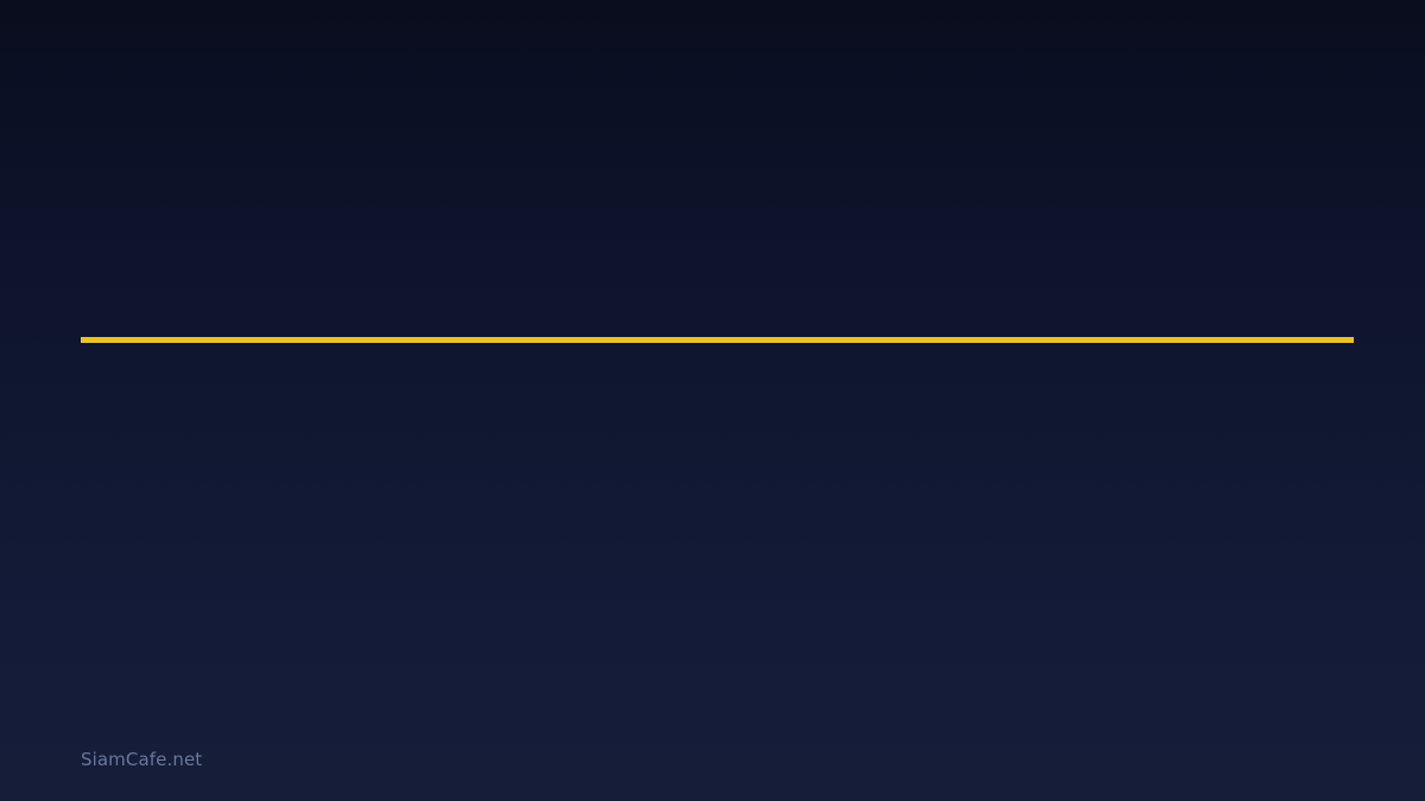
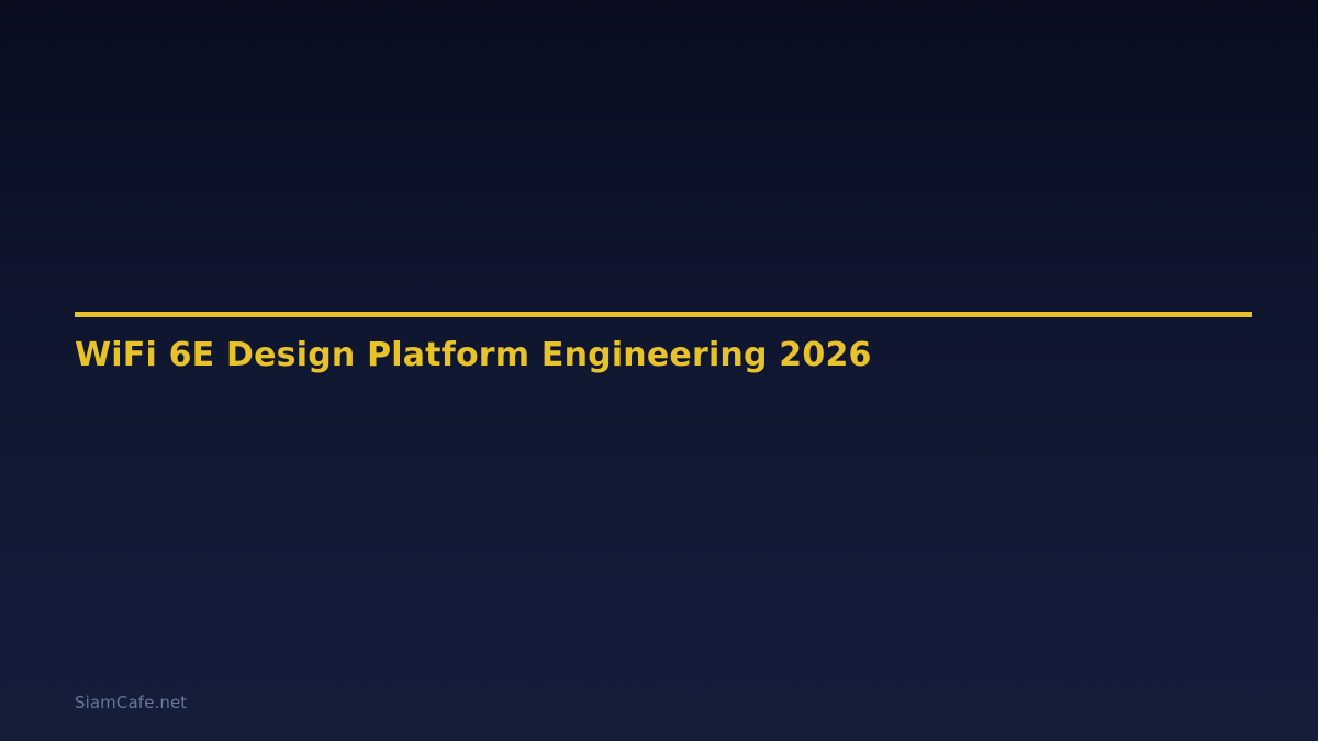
+ WiFi 6E Design Platform Engineering 2026
  SiamCafe.net
